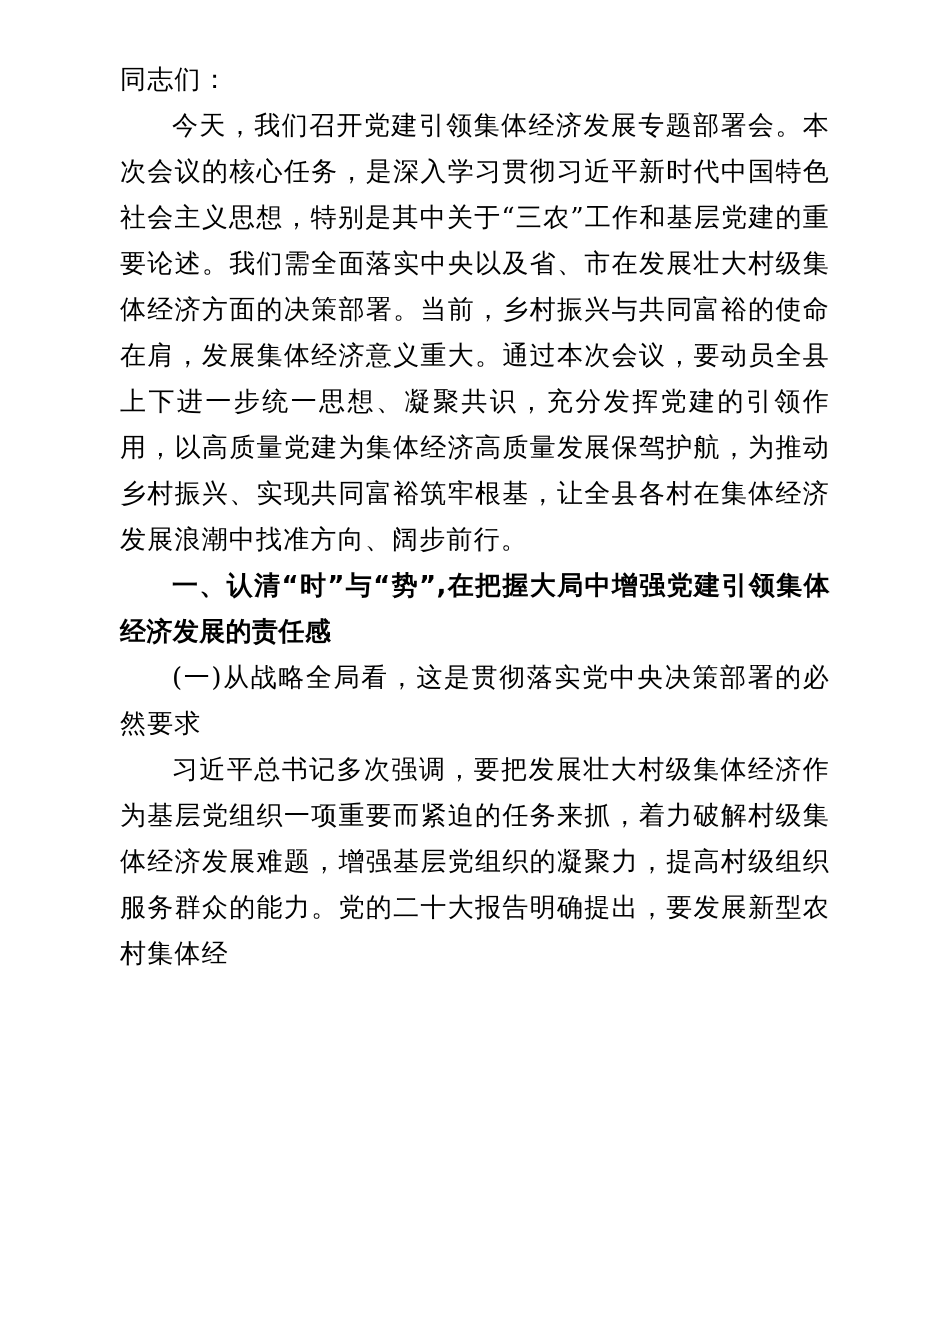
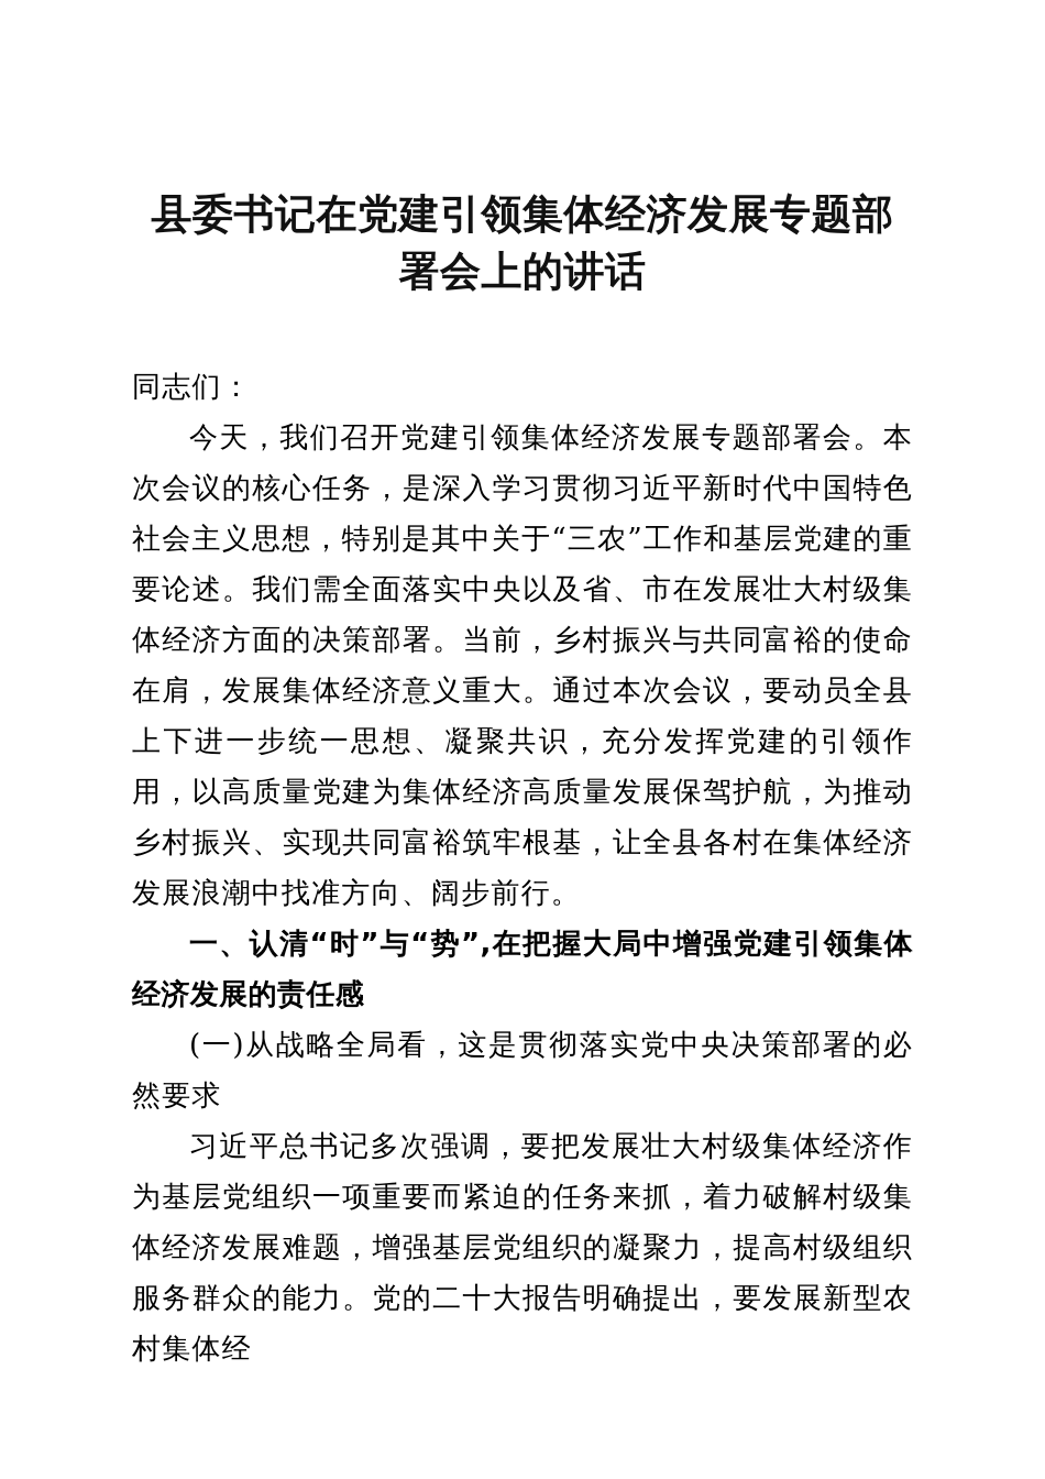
+ 县委书记在党建引领集体经济发展专题部署会上的讲话
  同志们：
  今天，我们召开党建引领集体经济发展专题部署会。本次会议的核心任务，是深入学习贯彻习近平新时代中国特色社会主义思想，特别是其中关于“三农”工作和基层党建的重要论述。我们需全面落实中央以及省、市在发展壮大村级集体经济方面的决策部署。当前，乡村振兴与共同富裕的使命在肩，发展集体经济意义重大。通过本次会议，要动员全县上下进一步统一思想、凝聚共识，充分发挥党建的引领作用，以高质量党建为集体经济高质量发展保驾护航，为推动乡村振兴、实现共同富裕筑牢根基，让全县各村在集体经济发展浪潮中找准方向、阔步前行。
  一、认清“时”与“势”,在把握大局中增强党建引领集体经济发展的责任感
  (一)从战略全局看，这是贯彻落实党中央决策部署的必然要求
  习近平总书记多次强调，要把发展壮大村级集体经济作为基层党组织一项重要而紧迫的任务来抓，着力破解村级集体经济发展难题，增强基层党组织的凝聚力，提高村级组织服务群众的能力。党的二十大报告明确提出，要发展新型农村集体经
